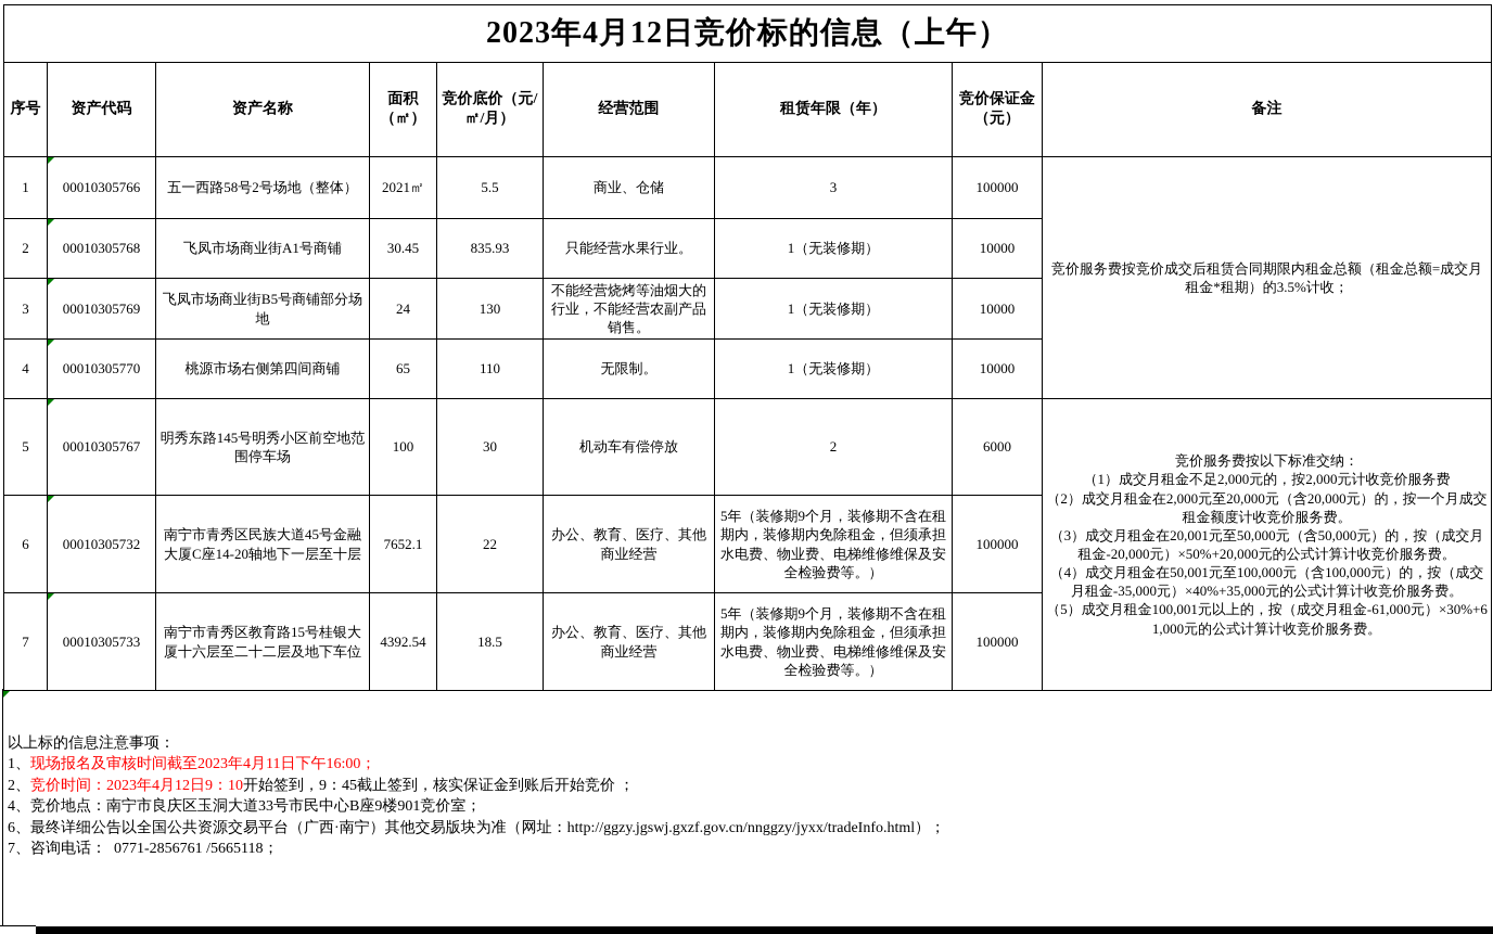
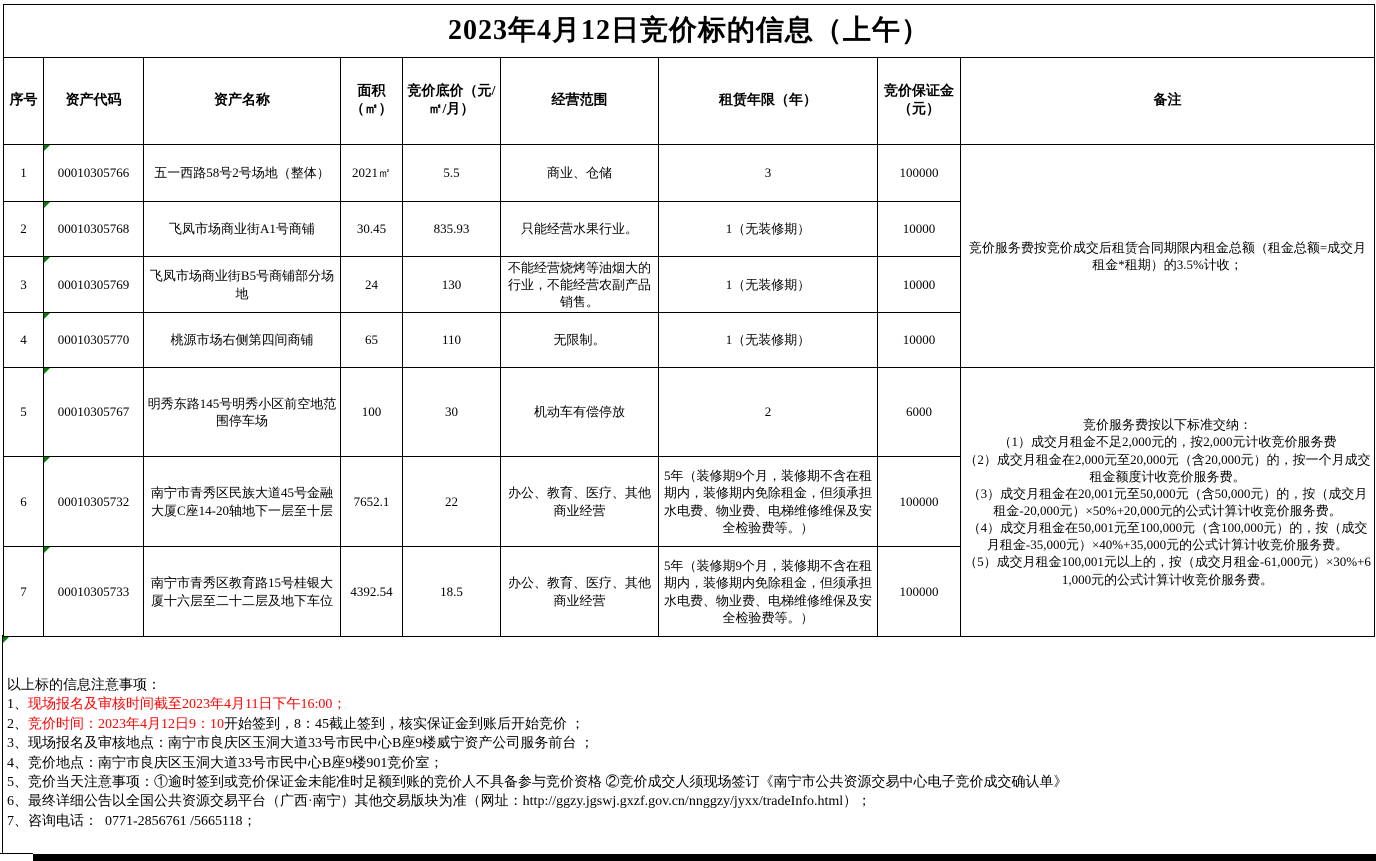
  2023年4月12日竞价标的信息（上午）
  序号	资产代码	资产名称	面积（㎡）	竞价底价（元/㎡/月）	经营范围	租赁年限（年）	竞价保证金（元）	备注
  1	00010305766	五一西路58号2号场地（整体）	2021㎡	5.5	商业、仓储	3	100000	竞价服务费按竞价成交后租赁合同期限内租金总额（租金总额=成交月租金*租期）的3.5%计收；
  2	00010305768	飞凤市场商业街A1号商铺	30.45	835.93	只能经营水果行业。	1（无装修期）	10000
  3	00010305769	飞凤市场商业街B5号商铺部分场地	24	130	不能经营烧烤等油烟大的行业，不能经营农副产品销售。	1（无装修期）	10000
  4	00010305770	桃源市场右侧第四间商铺	65	110	无限制。	1（无装修期）	10000
  5	00010305767	明秀东路145号明秀小区前空地范围停车场	100	30	机动车有偿停放	2	6000	竞价服务费按以下标准交纳： （1）成交月租金不足2,000元的，按2,000元计收竞价服务费 （2）成交月租金在2,000元至20,000元（含20,000元）的，按一个月成交租金额度计收竞价服务费。 （3）成交月租金在20,001元至50,000元（含50,000元）的，按（成交月租金-20,000元）×50%+20,000元的公式计算计收竞价服务费。 （4）成交月租金在50,001元至100,000元（含100,000元）的，按（成交月租金-35,000元）×40%+35,000元的公式计算计收竞价服务费。 （5）成交月租金100,001元以上的，按（成交月租金-61,000元）×30%+61,000元的公式计算计收竞价服务费。
  6	00010305732	南宁市青秀区民族大道45号金融大厦C座14-20轴地下一层至十层	7652.1	22	办公、教育、医疗、其他商业经营	5年（装修期9个月，装修期不含在租期内，装修期内免除租金，但须承担水电费、物业费、电梯维修维保及安全检验费等。）	100000
  7	00010305733	南宁市青秀区教育路15号桂银大厦十六层至二十二层及地下车位	4392.54	18.5	办公、教育、医疗、其他商业经营	5年（装修期9个月，装修期不含在租期内，装修期内免除租金，但须承担水电费、物业费、电梯维修维保及安全检验费等。）	100000
  以上标的信息注意事项：
  1、现场报名及审核时间截至2023年4月11日下午16:00；
- 2、竞价时间：2023年4月12日9：10开始签到，9：45截止签到，核实保证金到账后开始竞价 ；
+ 2、竞价时间：2023年4月12日9：10开始签到，8：45截止签到，核实保证金到账后开始竞价 ；
+ 3、现场报名及审核地点：南宁市良庆区玉洞大道33号市民中心B座9楼威宁资产公司服务前台 ；
  4、竞价地点：南宁市良庆区玉洞大道33号市民中心B座9楼901竞价室；
+ 5、竞价当天注意事项：①逾时签到或竞价保证金未能准时足额到账的竞价人不具备参与竞价资格 ②竞价成交人须现场签订《南宁市公共资源交易中心电子竞价成交确认单》
  6、最终详细公告以全国公共资源交易平台（广西·南宁）其他交易版块为准（网址：http://ggzy.jgswj.gxzf.gov.cn/nnggzy/jyxx/tradeInfo.html）；
  7、咨询电话： 0771-2856761 /5665118；
